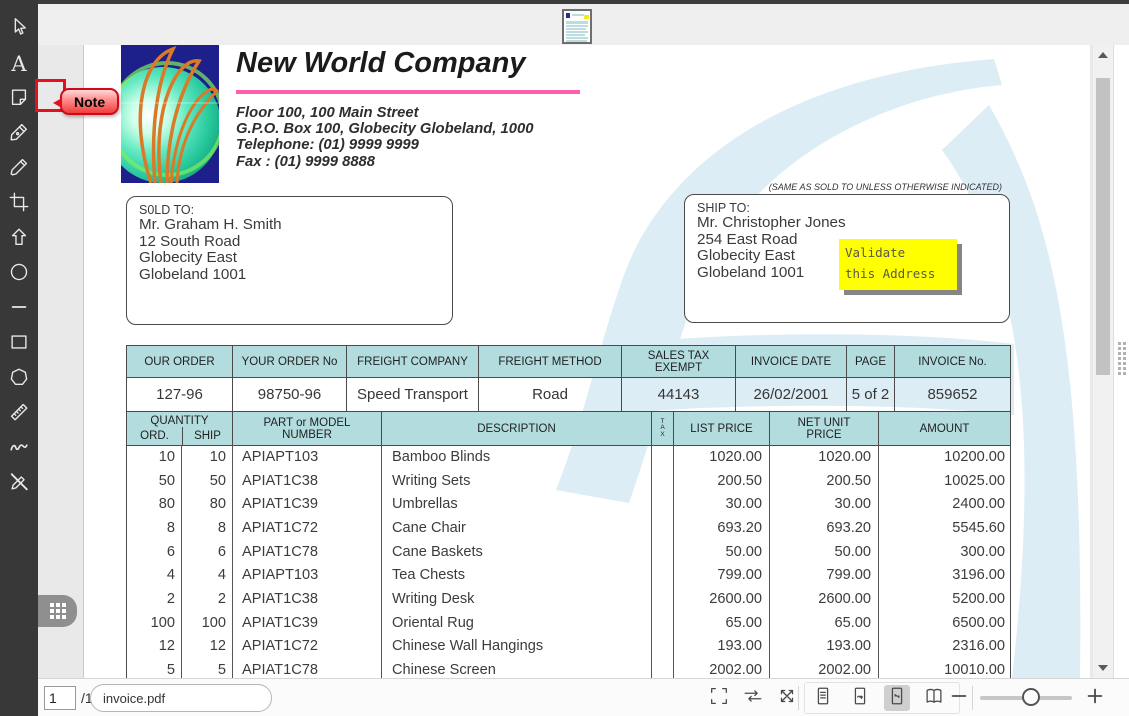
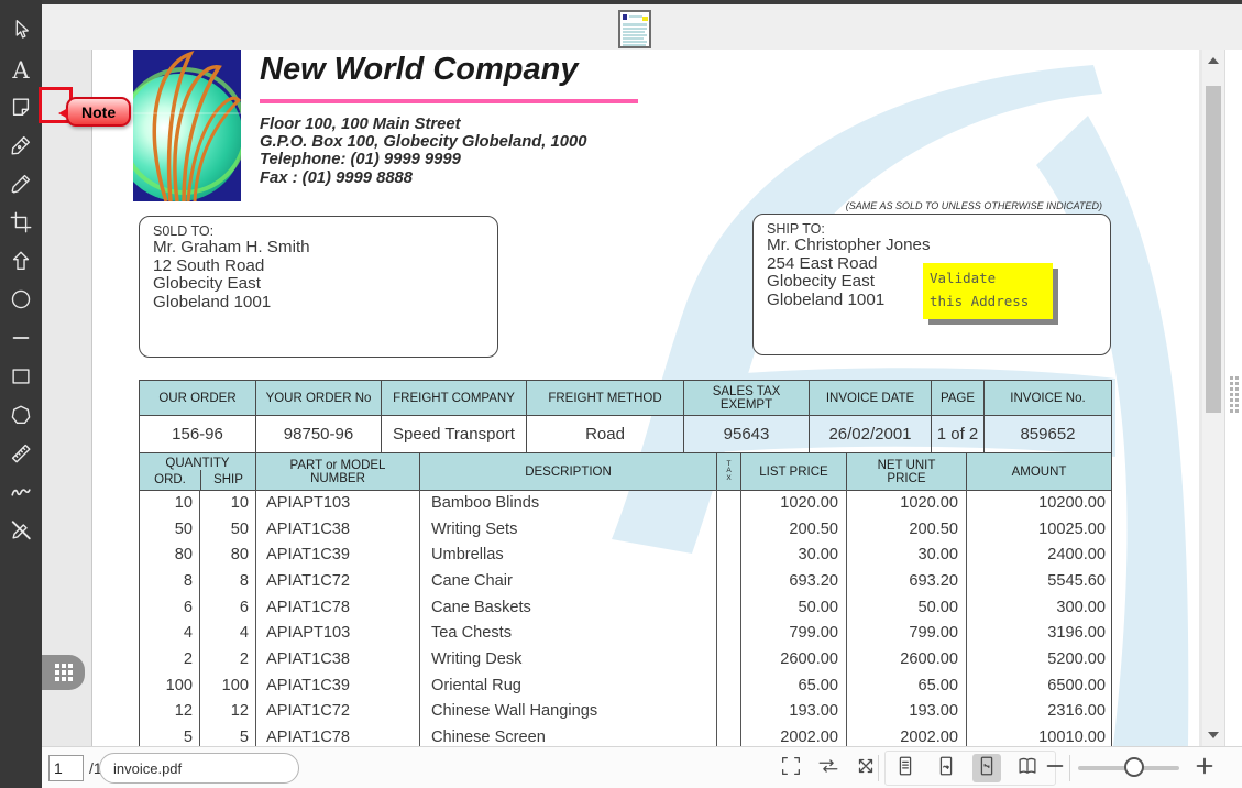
  A
  Note
  New World Company
  Floor 100, 100 Main Street
  G.P.O. Box 100, Globecity Globeland, 1000
  Telephone: (01) 9999 9999
  Fax : (01) 9999 8888
  S0LD TO:
  Mr. Graham H. Smith
  12 South Road
  Globecity East
  Globeland 1001
  (SAME AS SOLD TO UNLESS OTHERWISE INDICATED)
  SHIP TO:
  Mr. Christopher Jones
  254 East Road
  Globecity East
  Globeland 1001
  Validate
  this Address
  OUR ORDER
  YOUR ORDER No
  FREIGHT COMPANY
  FREIGHT METHOD
  SALES TAX
  EXEMPT
  INVOICE DATE
  PAGE
  INVOICE No.
- 127-96
+ 156-96
  98750-96
  Speed Transport
  Road
- 44143
+ 95643
  26/02/2001
- 5 of 2
+ 1 of 2
  859652
  QUANTITY
  ORD.
  SHIP
  PART or MODEL
  NUMBER
  DESCRIPTION
  LIST PRICE
  NET UNIT
  PRICE
  AMOUNT
  10
  10
  APIAPT103
  Bamboo Blinds
  1020.00
  1020.00
  10200.00
  50
  50
  APIAT1C38
  Writing Sets
  200.50
  200.50
  10025.00
  80
  80
  APIAT1C39
  Umbrellas
  30.00
  30.00
  2400.00
  8
  8
  APIAT1C72
  Cane Chair
  693.20
  693.20
  5545.60
  6
  6
  APIAT1C78
  Cane Baskets
  50.00
  50.00
  300.00
  4
  4
  APIAPT103
  Tea Chests
  799.00
  799.00
  3196.00
  2
  2
  APIAT1C38
  Writing Desk
  2600.00
  2600.00
  5200.00
  100
  100
  APIAT1C39
  Oriental Rug
  65.00
  65.00
  6500.00
  12
  12
  APIAT1C72
  Chinese Wall Hangings
  193.00
  193.00
  2316.00
  5
  5
  APIAT1C78
  Chinese Screen
  2002.00
  2002.00
  10010.00
  1
  /1
  invoice.pdf
